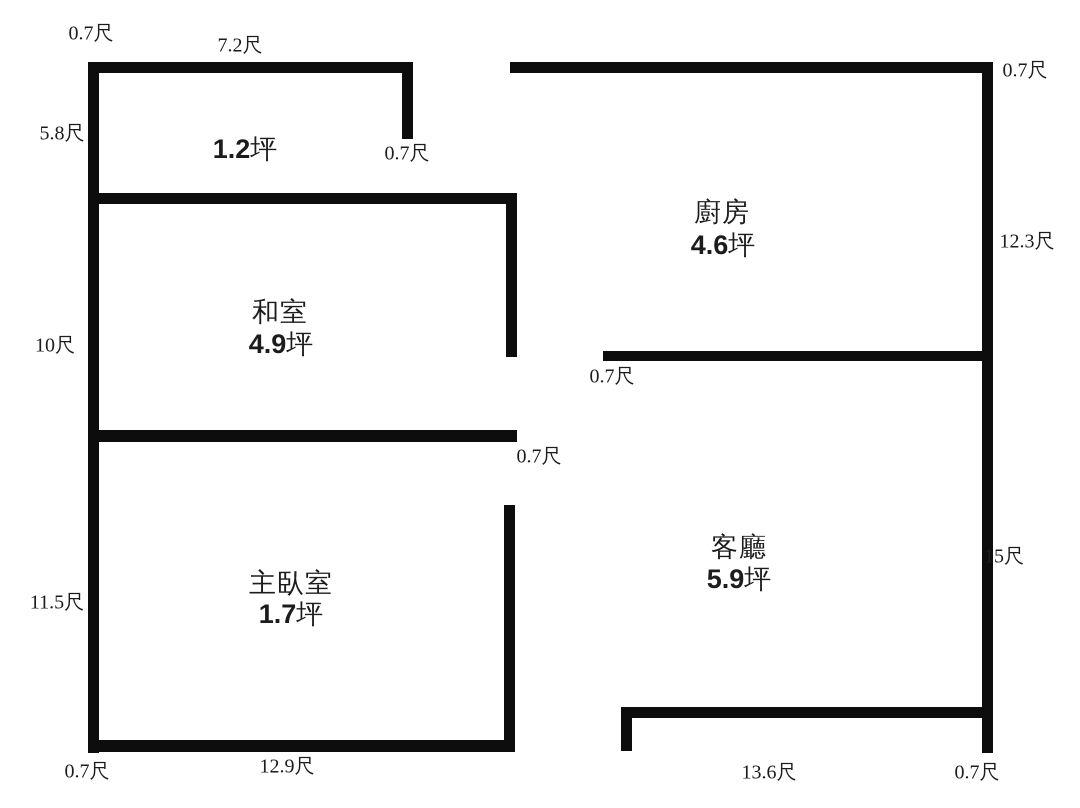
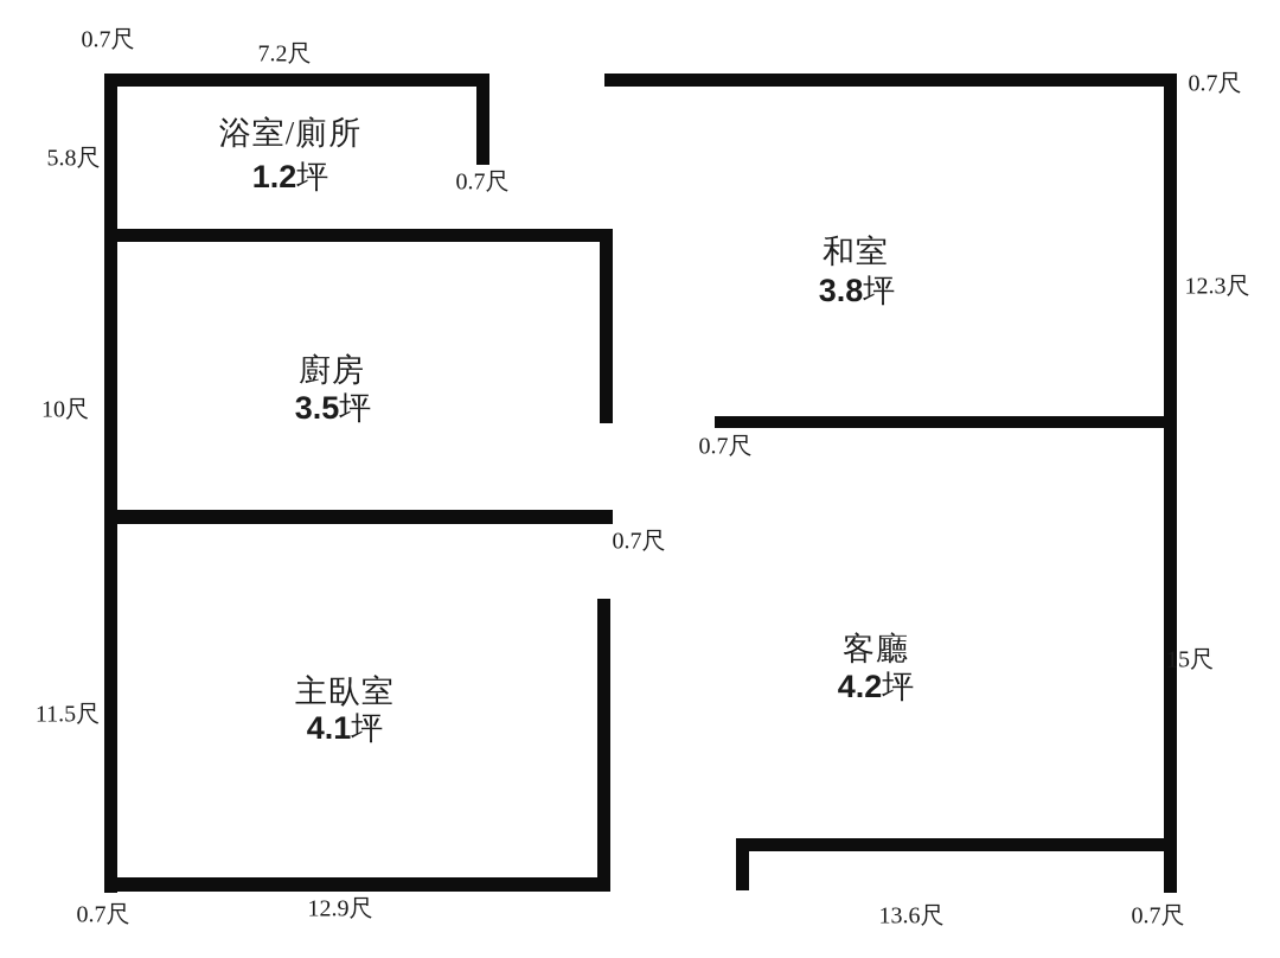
+ 浴室/廁所
  1.2坪
- 和室
+ 廚房
- 4.9坪
+ 3.5坪
  主臥室
- 1.7坪
+ 4.1坪
- 廚房
+ 和室
- 4.6坪
+ 3.8坪
  客廳
- 5.9坪
+ 4.2坪
  0.7尺
  7.2尺
  5.8尺
  0.7尺
  10尺
  0.7尺
  11.5尺
  0.7尺
  12.9尺
  0.7尺
  12.3尺
  0.7尺
  15尺
  13.6尺
  0.7尺
